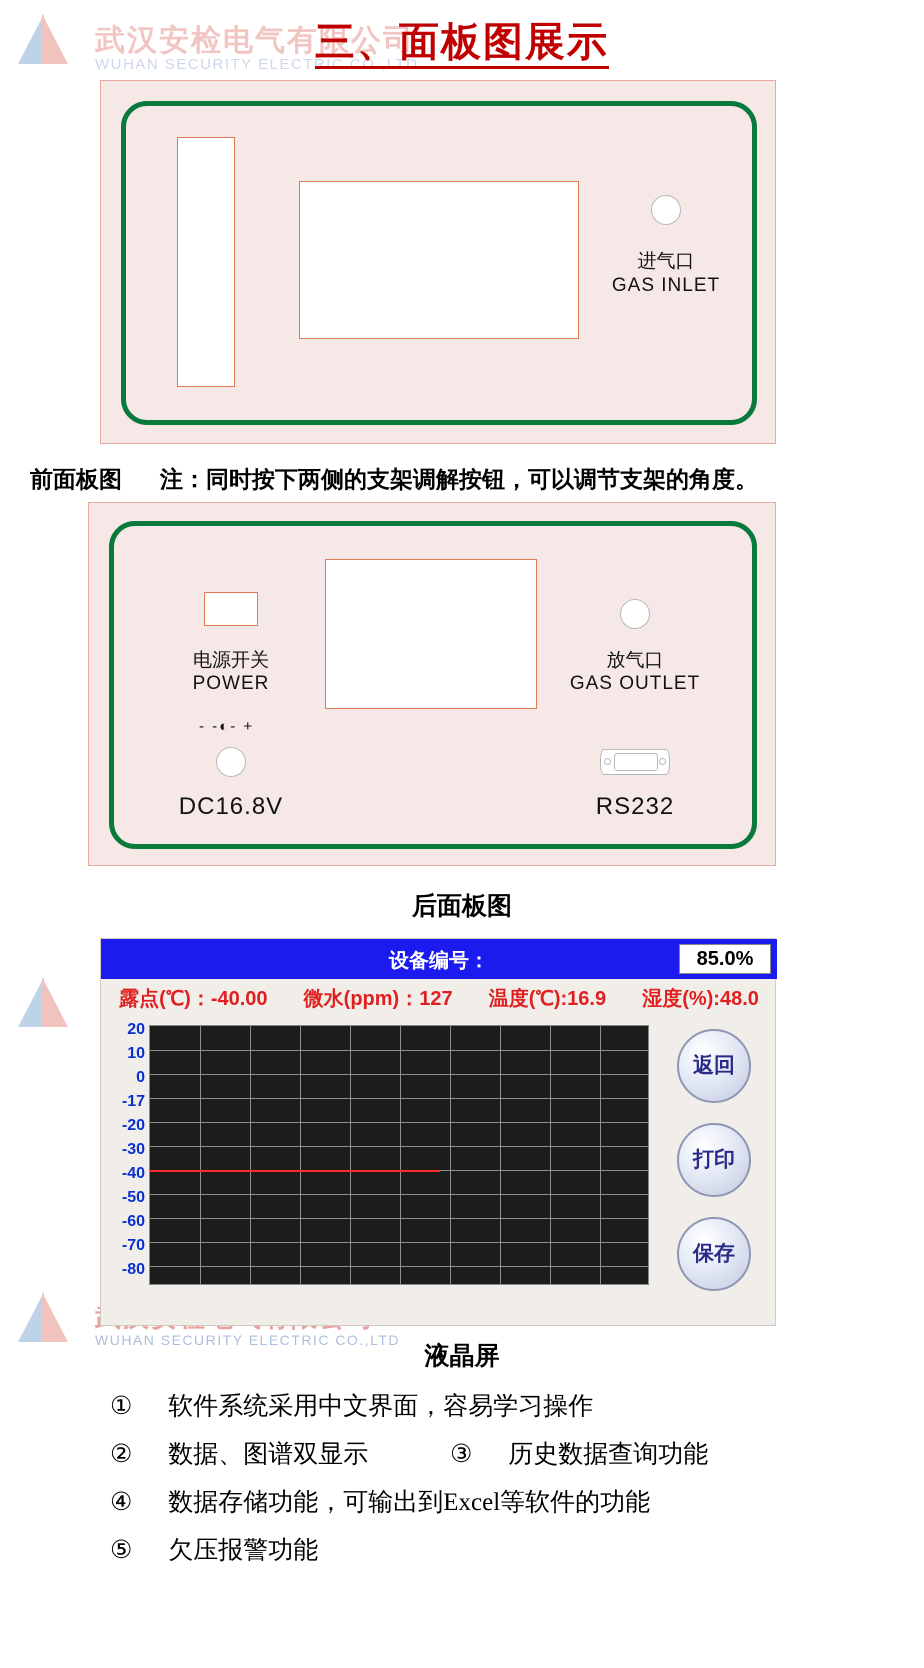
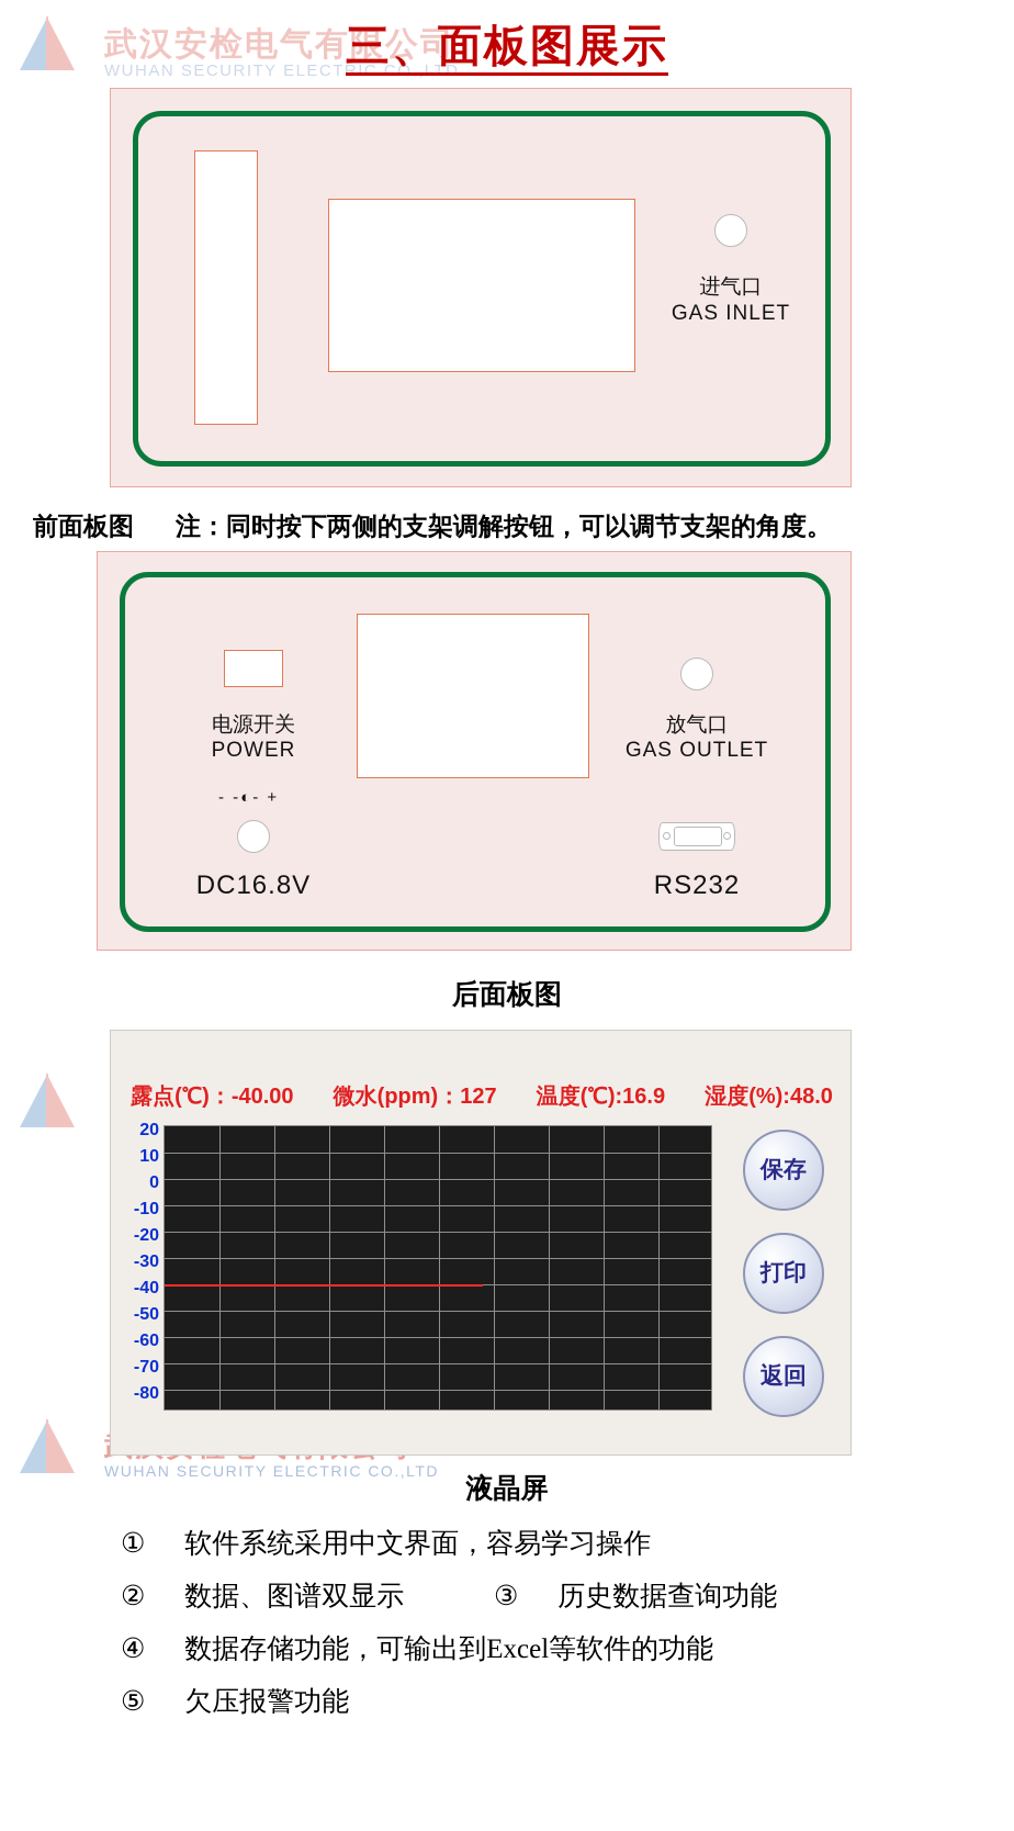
  武汉安检电气有限公司
  WUHAN SECURITY ELECTRIC CO.,LTD
  WUHAN SECURITY ELECTRIC CO.,LTD
  三、面板图展示
  进气口
  GAS INLET
  前面板图
  注：同时按下两侧的支架调解按钮，可以调节支架的角度。
  电源开关
  POWER
  放气口
  GAS OUTLET
  - -◐- +
  DC16.8V
  RS232
  后面板图
- 设备编号：
- 85.0%
  露点(℃)：-40.00
  微水(ppm)：127
  温度(℃):16.9
  湿度(%):48.0
  20
  10
  0
- -17
+ -10
  -20
  -30
  -40
  -50
  -60
  -70
  -80
- 返回
+ 保存
  打印
- 保存
+ 返回
  液晶屏
  ① 软件系统采用中文界面，容易学习操作
  ② 数据、图谱双显示
  ③ 历史数据查询功能
  ④ 数据存储功能，可输出到Excel等软件的功能
  ⑤ 欠压报警功能
